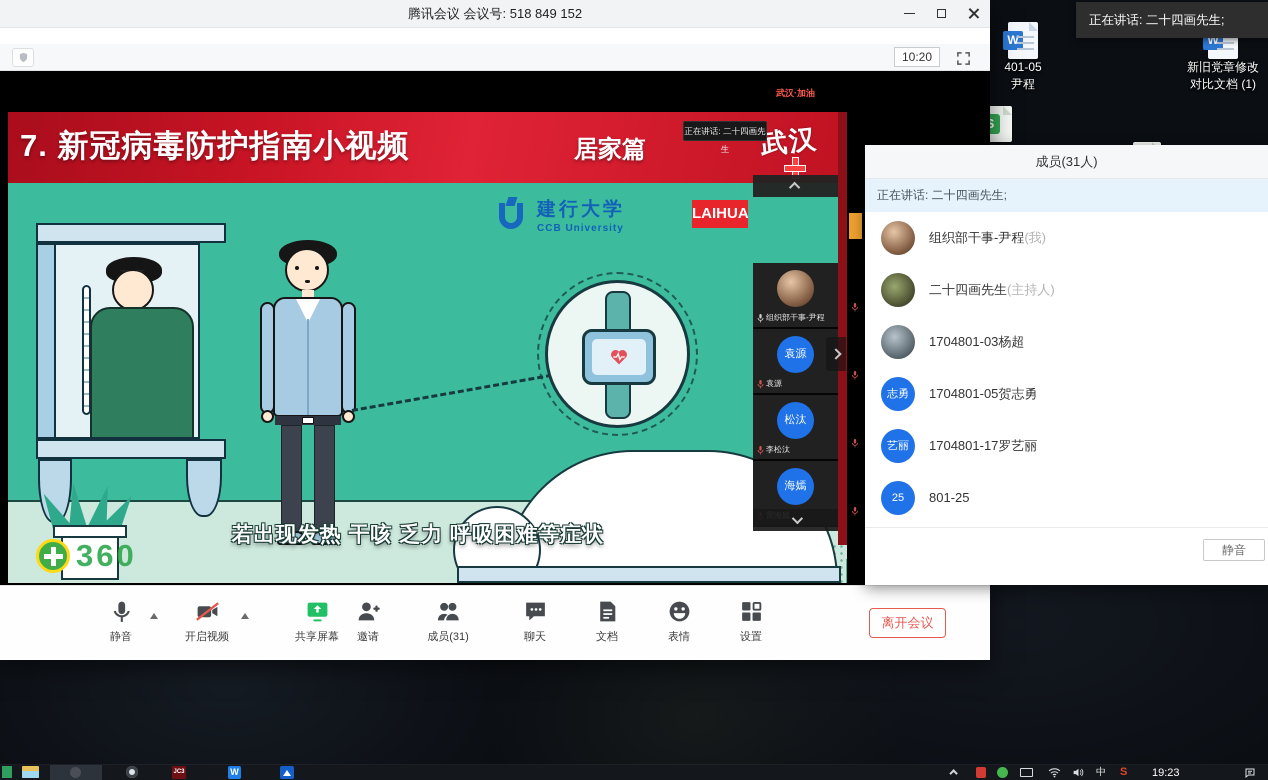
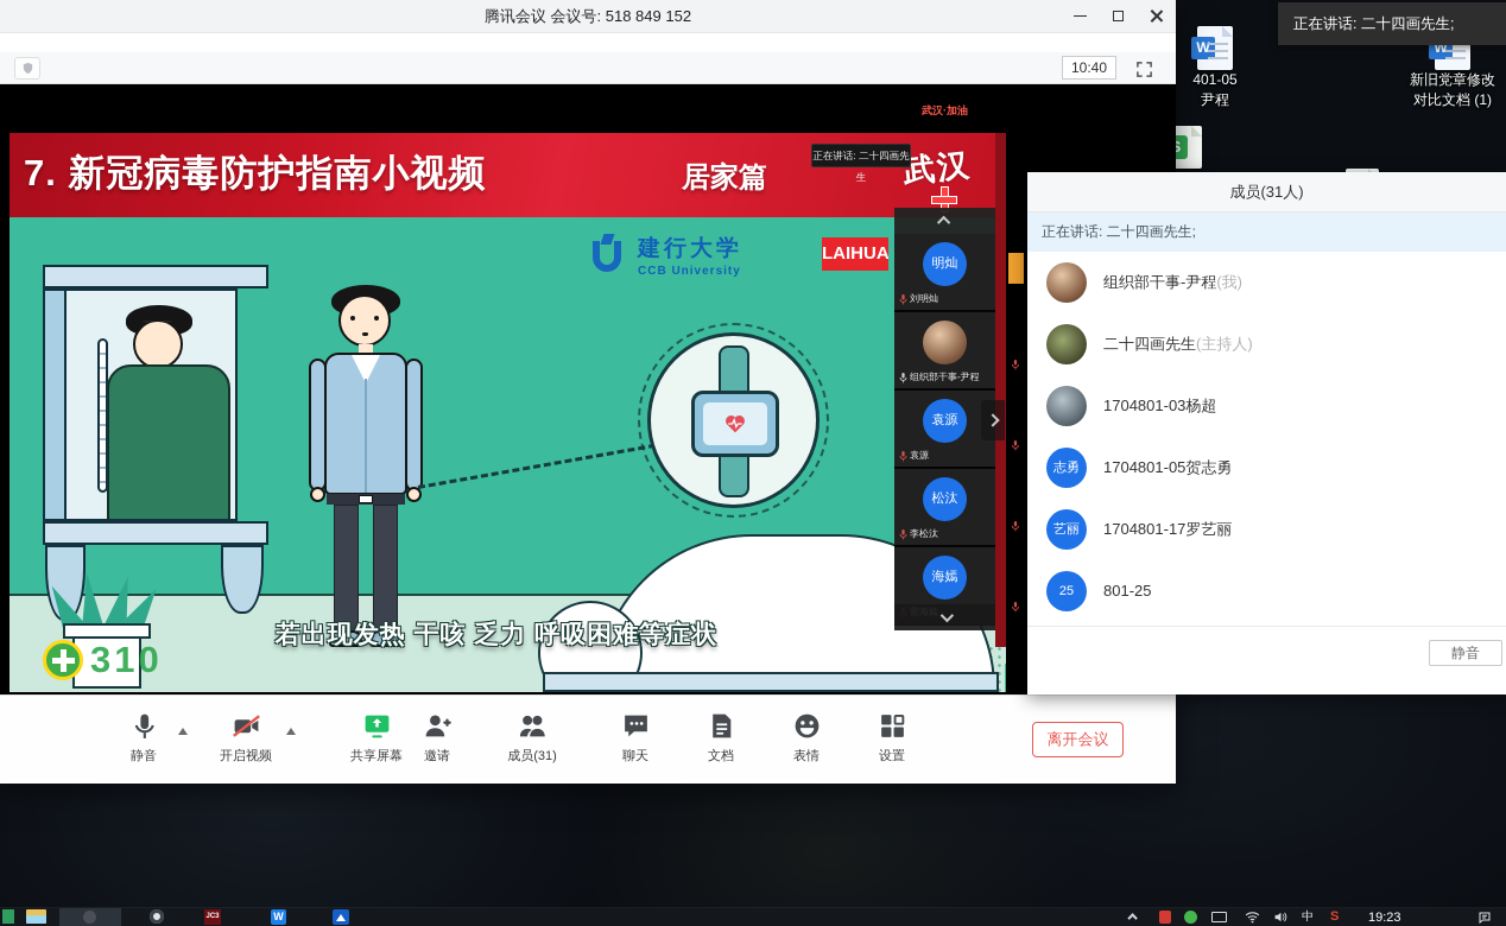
  W
  401-05
  尹程
  W
  新旧党章修改
  对比文档 (1)
  正在讲话: 二十四画先生;
  腾讯会议 会议号: 518 849 152
- 10:20
+ 10:40
  7. 新冠病毒防护指南小视频
  居家篇
  武汉·加油
  正在讲话: 二十四画先生
  建行大学
  CCB University
  LAIHUA
- 360
+ 310
  若出现发热 干咳 乏力 呼吸困难等症状
+ 明灿
+ 刘明灿
  组织部干事-尹程
  袁源
  袁源
  松汰
  李松汰
  海嫣
  静音
  开启视频
  共享屏幕
  邀请
  成员(31)
  聊天
  文档
  表情
  设置
  离开会议
  成员(31人)
  正在讲话: 二十四画先生;
  组织部干事-尹程(我)
  二十四画先生(主持人)
  1704801-03杨超
  志勇
  1704801-05贺志勇
  艺丽
  1704801-17罗艺丽
  25
  801-25
  静音
  W
  中
  S
  19:23
